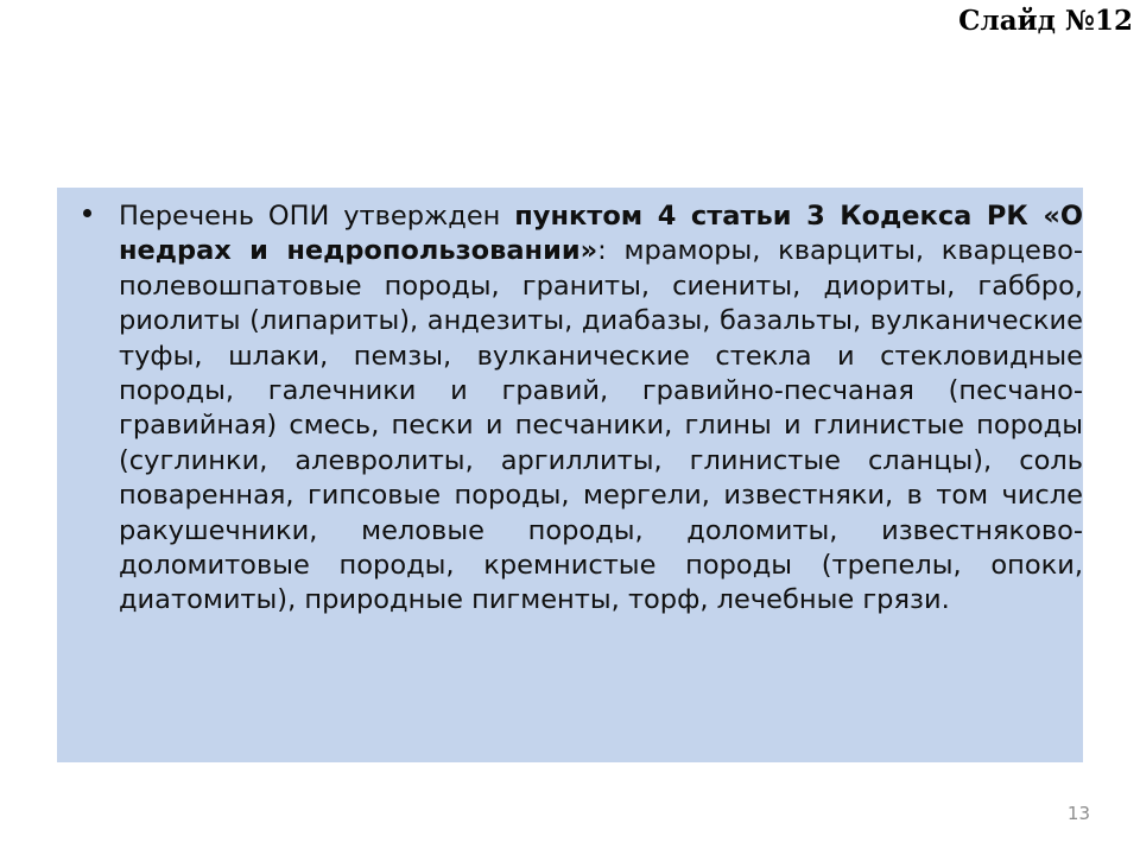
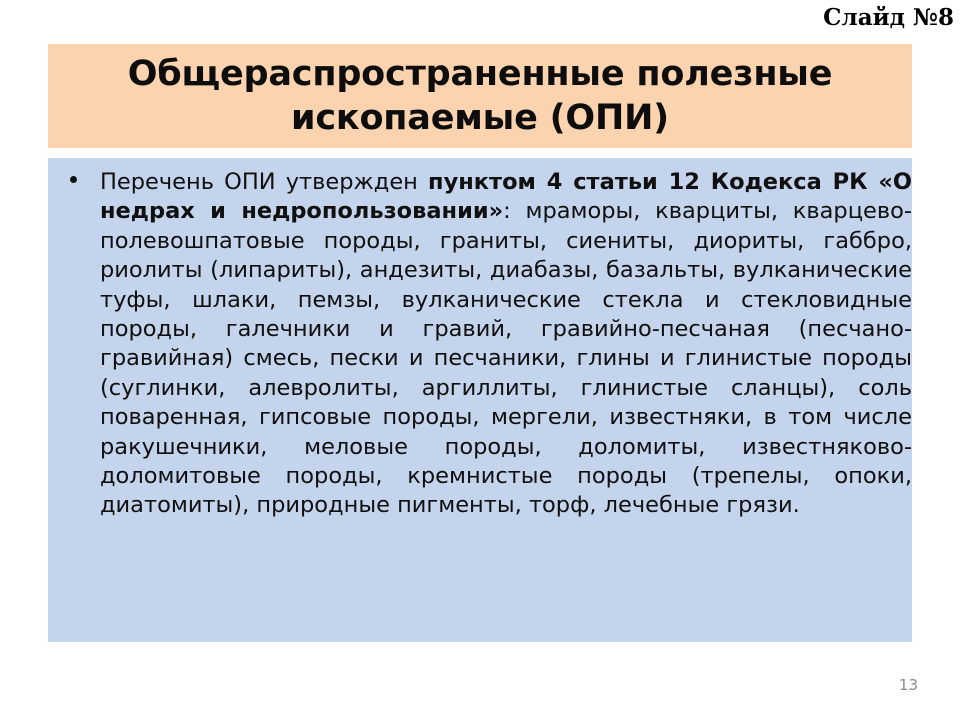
- Слайд №12
+ Слайд №8
+ Общераспространенные полезные ископаемые (ОПИ)
- Перечень ОПИ утвержден пунктом 4 статьи 3 Кодекса РК «О недрах и недропользовании»: мраморы, кварциты, кварцево-полевошпатовые породы, граниты, сиениты, диориты, габбро, риолиты (липариты), андезиты, диабазы, базальты, вулканические туфы, шлаки, пемзы, вулканические стекла и стекловидные породы, галечники и гравий, гравийно-песчаная (песчано-гравийная) смесь, пески и песчаники, глины и глинистые породы (суглинки, алевролиты, аргиллиты, глинистые сланцы), соль поваренная, гипсовые породы, мергели, известняки, в том числе ракушечники, меловые породы, доломиты, известняково-доломитовые породы, кремнистые породы (трепелы, опоки, диатомиты), природные пигменты, торф, лечебные грязи.
+ Перечень ОПИ утвержден пунктом 4 статьи 12 Кодекса РК «О недрах и недропользовании»: мраморы, кварциты, кварцево-полевошпатовые породы, граниты, сиениты, диориты, габбро, риолиты (липариты), андезиты, диабазы, базальты, вулканические туфы, шлаки, пемзы, вулканические стекла и стекловидные породы, галечники и гравий, гравийно-песчаная (песчано-гравийная) смесь, пески и песчаники, глины и глинистые породы (суглинки, алевролиты, аргиллиты, глинистые сланцы), соль поваренная, гипсовые породы, мергели, известняки, в том числе ракушечники, меловые породы, доломиты, известняково-доломитовые породы, кремнистые породы (трепелы, опоки, диатомиты), природные пигменты, торф, лечебные грязи.
  13
